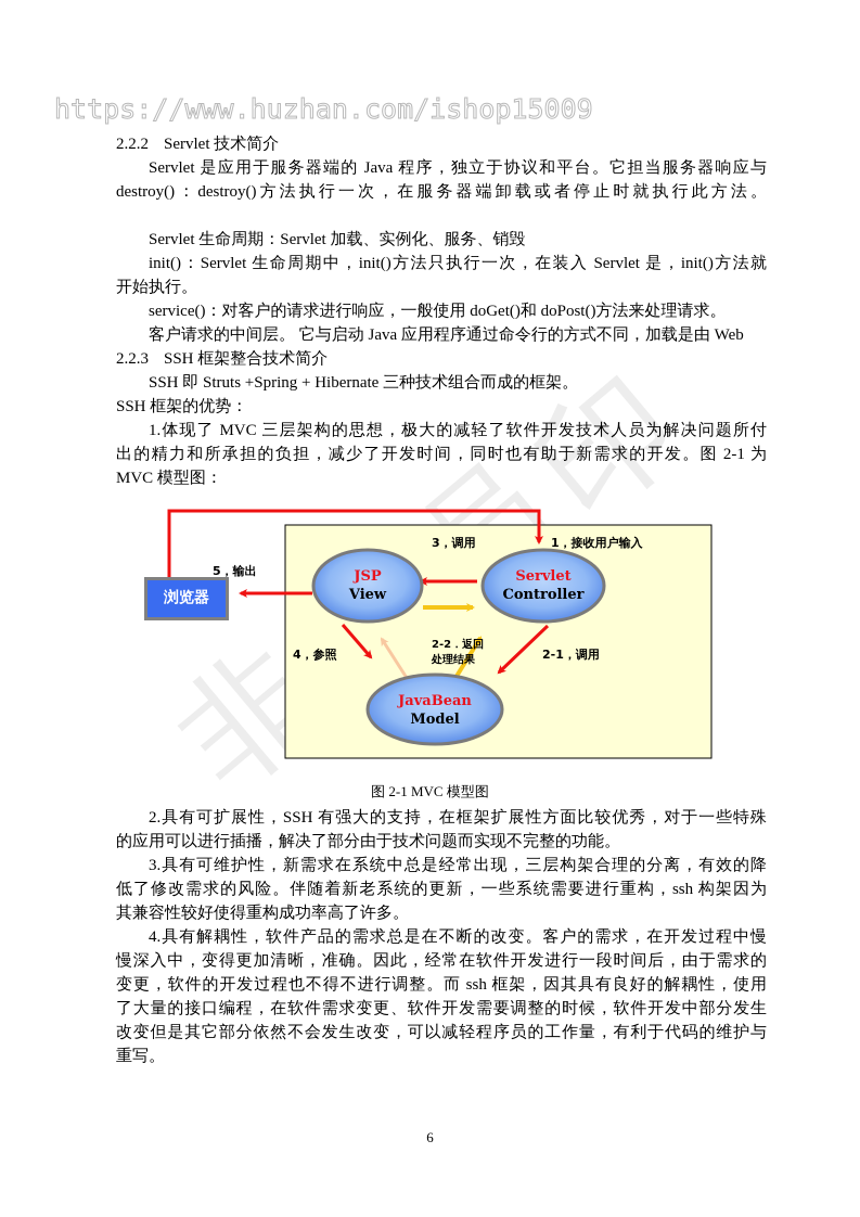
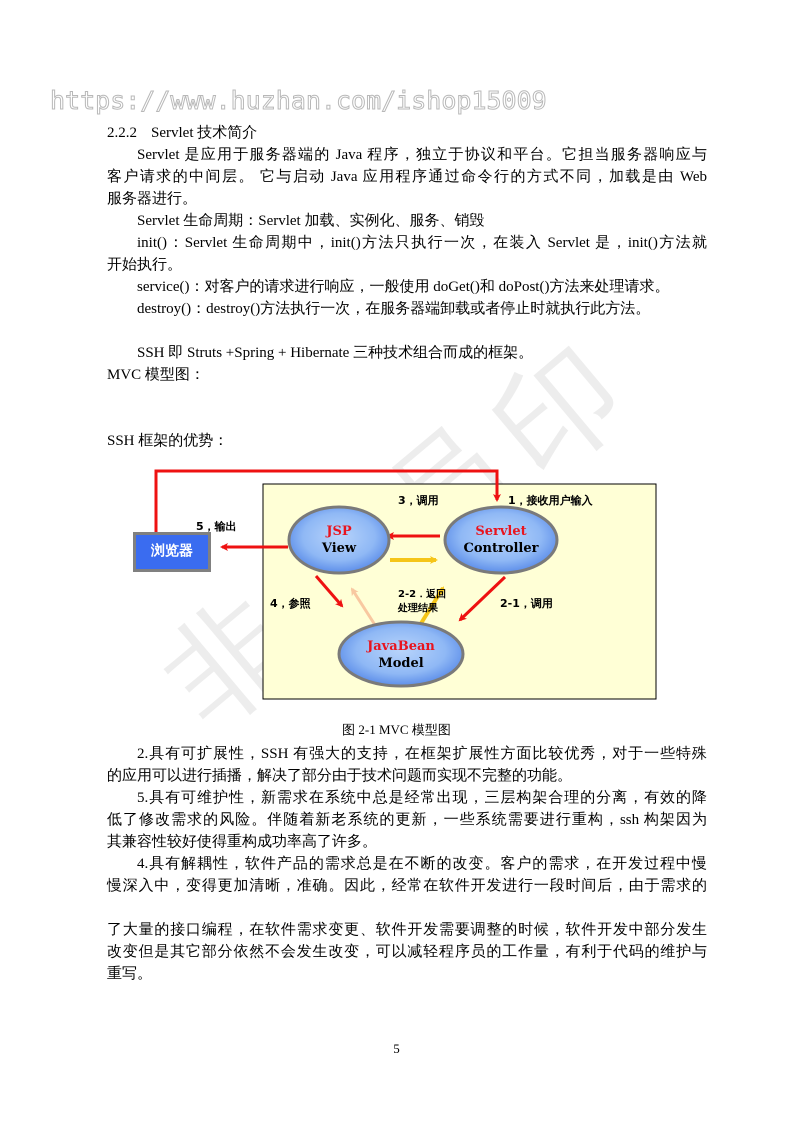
  https://www.huzhan.com/ishop15009
  2.2.2 Servlet 技术简介
  Servlet 是应用于服务器端的 Java 程序，独立于协议和平台。它担当服务器响应与
- destroy()：destroy()方法执行一次，在服务器端卸载或者停止时就执行此方法。
+ 客户请求的中间层。 它与启动 Java 应用程序通过命令行的方式不同，加载是由 Web
+ 服务器进行。
  Servlet 生命周期：Servlet 加载、实例化、服务、销毁
  init()：Servlet 生命周期中，init()方法只执行一次，在装入 Servlet 是，init()方法就
  开始执行。
  service()：对客户的请求进行响应，一般使用 doGet()和 doPost()方法来处理请求。
- 客户请求的中间层。 它与启动 Java 应用程序通过命令行的方式不同，加载是由 Web
+ destroy()：destroy()方法执行一次，在服务器端卸载或者停止时就执行此方法。
- 2.2.3 SSH 框架整合技术简介
  SSH 即 Struts +Spring + Hibernate 三种技术组合而成的框架。
- SSH 框架的优势：
+ MVC 模型图：
- 1.体现了 MVC 三层架构的思想，极大的减轻了软件开发技术人员为解决问题所付
- 出的精力和所承担的负担，减少了开发时间，同时也有助于新需求的开发。图 2-1 为
- MVC 模型图：
+ SSH 框架的优势：
  浏览器
  JSP
  View
  Servlet
  Controller
  JavaBean
  Model
  1，接收用户输入
  3，调用
  5，输出
  4，参照
  2-2．返回
  处理结果
  2-1，调用
  图 2-1 MVC 模型图
  2.具有可扩展性，SSH 有强大的支持，在框架扩展性方面比较优秀，对于一些特殊
  的应用可以进行插播，解决了部分由于技术问题而实现不完整的功能。
- 3.具有可维护性，新需求在系统中总是经常出现，三层构架合理的分离，有效的降
+ 5.具有可维护性，新需求在系统中总是经常出现，三层构架合理的分离，有效的降
  低了修改需求的风险。伴随着新老系统的更新，一些系统需要进行重构，ssh 构架因为
  其兼容性较好使得重构成功率高了许多。
  4.具有解耦性，软件产品的需求总是在不断的改变。客户的需求，在开发过程中慢
  慢深入中，变得更加清晰，准确。因此，经常在软件开发进行一段时间后，由于需求的
- 变更，软件的开发过程也不得不进行调整。而 ssh 框架，因其具有良好的解耦性，使用
  了大量的接口编程，在软件需求变更、软件开发需要调整的时候，软件开发中部分发生
  改变但是其它部分依然不会发生改变，可以减轻程序员的工作量，有利于代码的维护与
  重写。
- 6
+ 5
